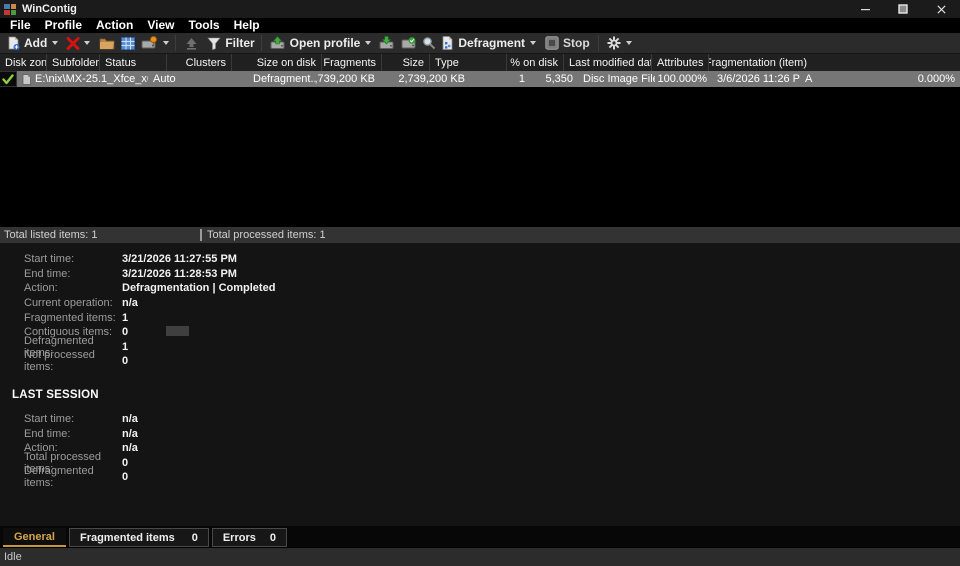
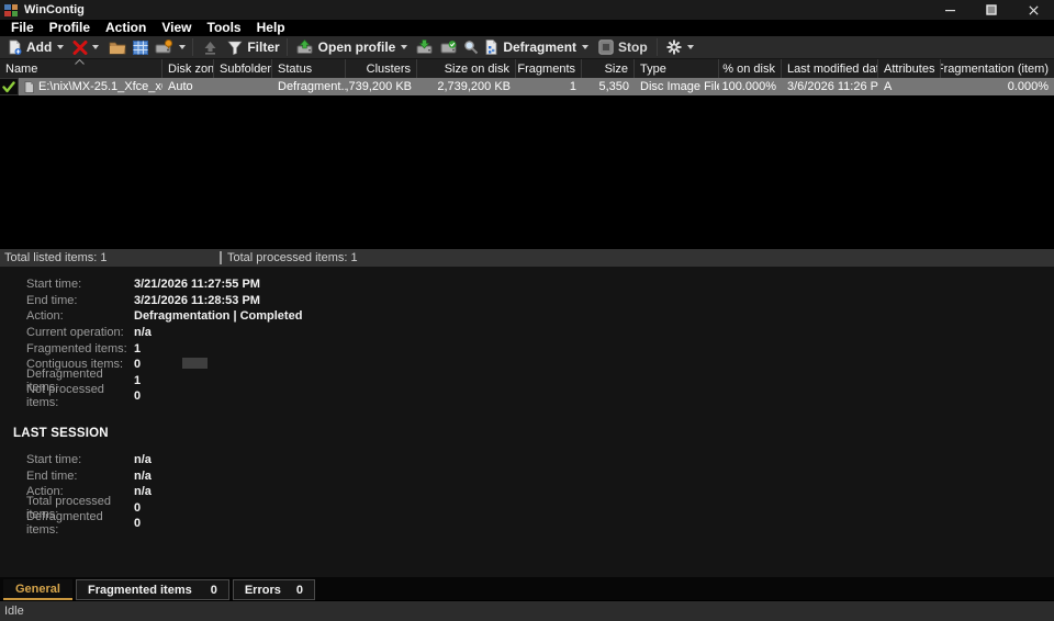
  WinContig
  File
  Profile
  Action
  View
  Tools
  Help
  Add
  Filter
  Open profile
  Defragment
  Stop
+ Name
  Disk zon
  Subfolder
  Status
  Clusters
  Size on disk
  Fragments
  Size
  Type
  % on disk
  Last modified da
  Attributes
  Fragmentation (item)
  E:\nix\MX-25.1_Xfce_x
  Auto
  Defragment.
  ,739,200 KB
  2,739,200 KB
  1
  5,350
  Disc Image Fil
  100.000%
  3/6/2026 11:26 P
  A
  0.000%
  Total listed items: 1
  Total processed items: 1
  Start time:
  3/21/2026 11:27:55 PM
  End time:
  3/21/2026 11:28:53 PM
  Action:
  Defragmentation | Completed
  Current operation:
  n/a
  Fragmented items:
  1
  Contiguous items:
  0
  Defragmented items:
  1
  Not processed items:
  0
  LAST SESSION
  Start time:
  n/a
  End time:
  n/a
  Action:
  n/a
  Total processed items:
  0
  Defragmented items:
  0
  General
  Fragmented items
  0
  Errors
  0
  Idle
